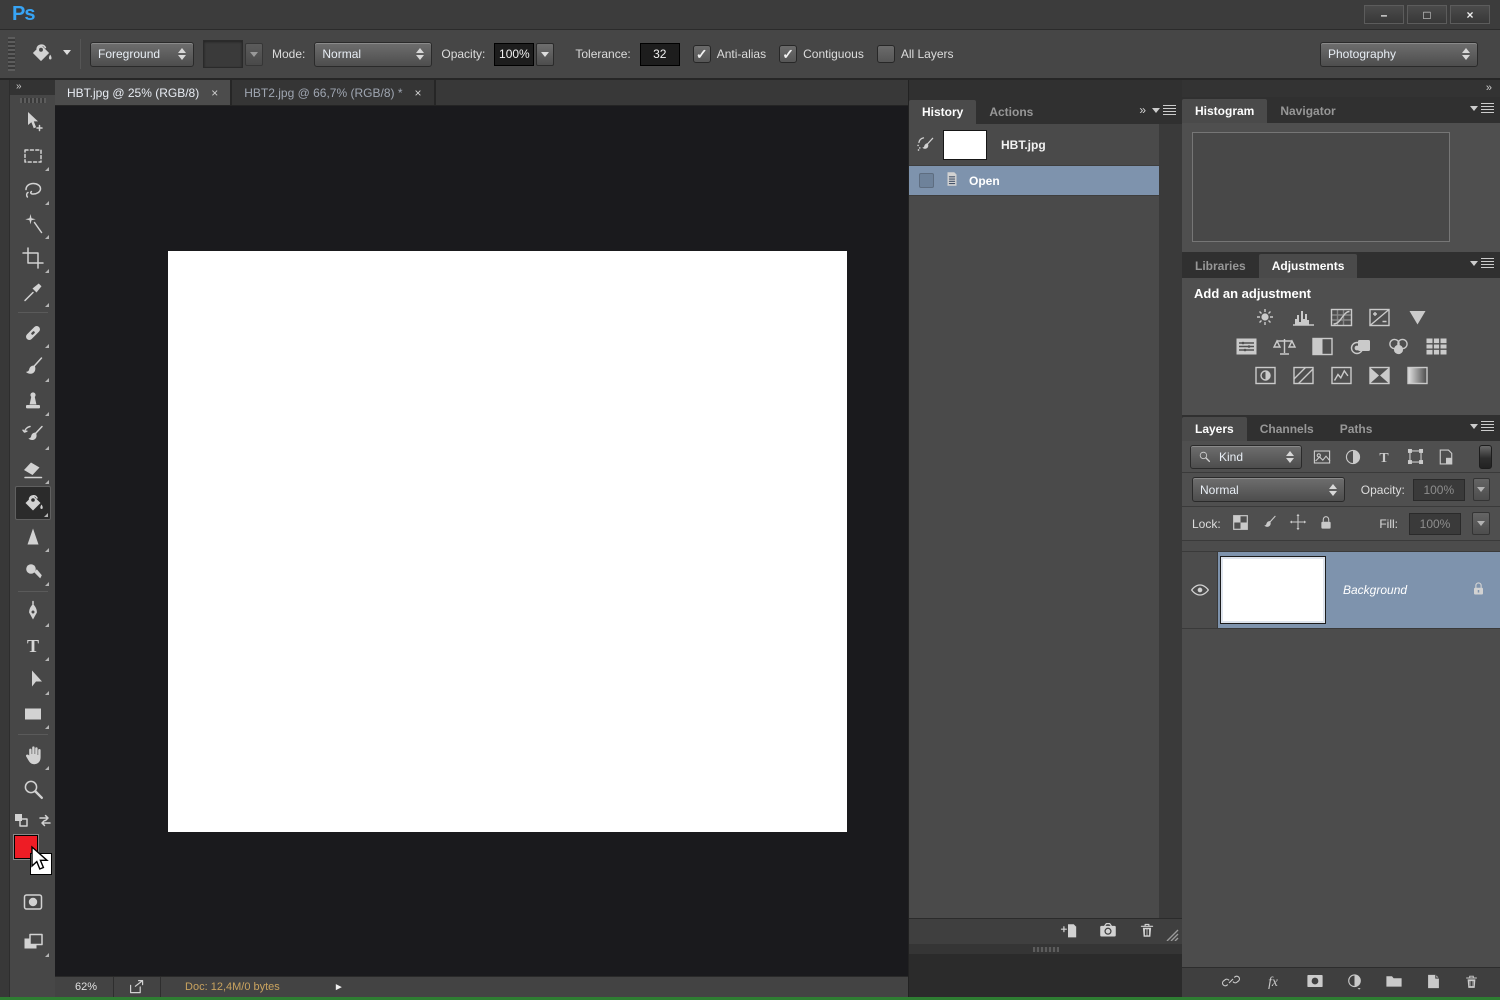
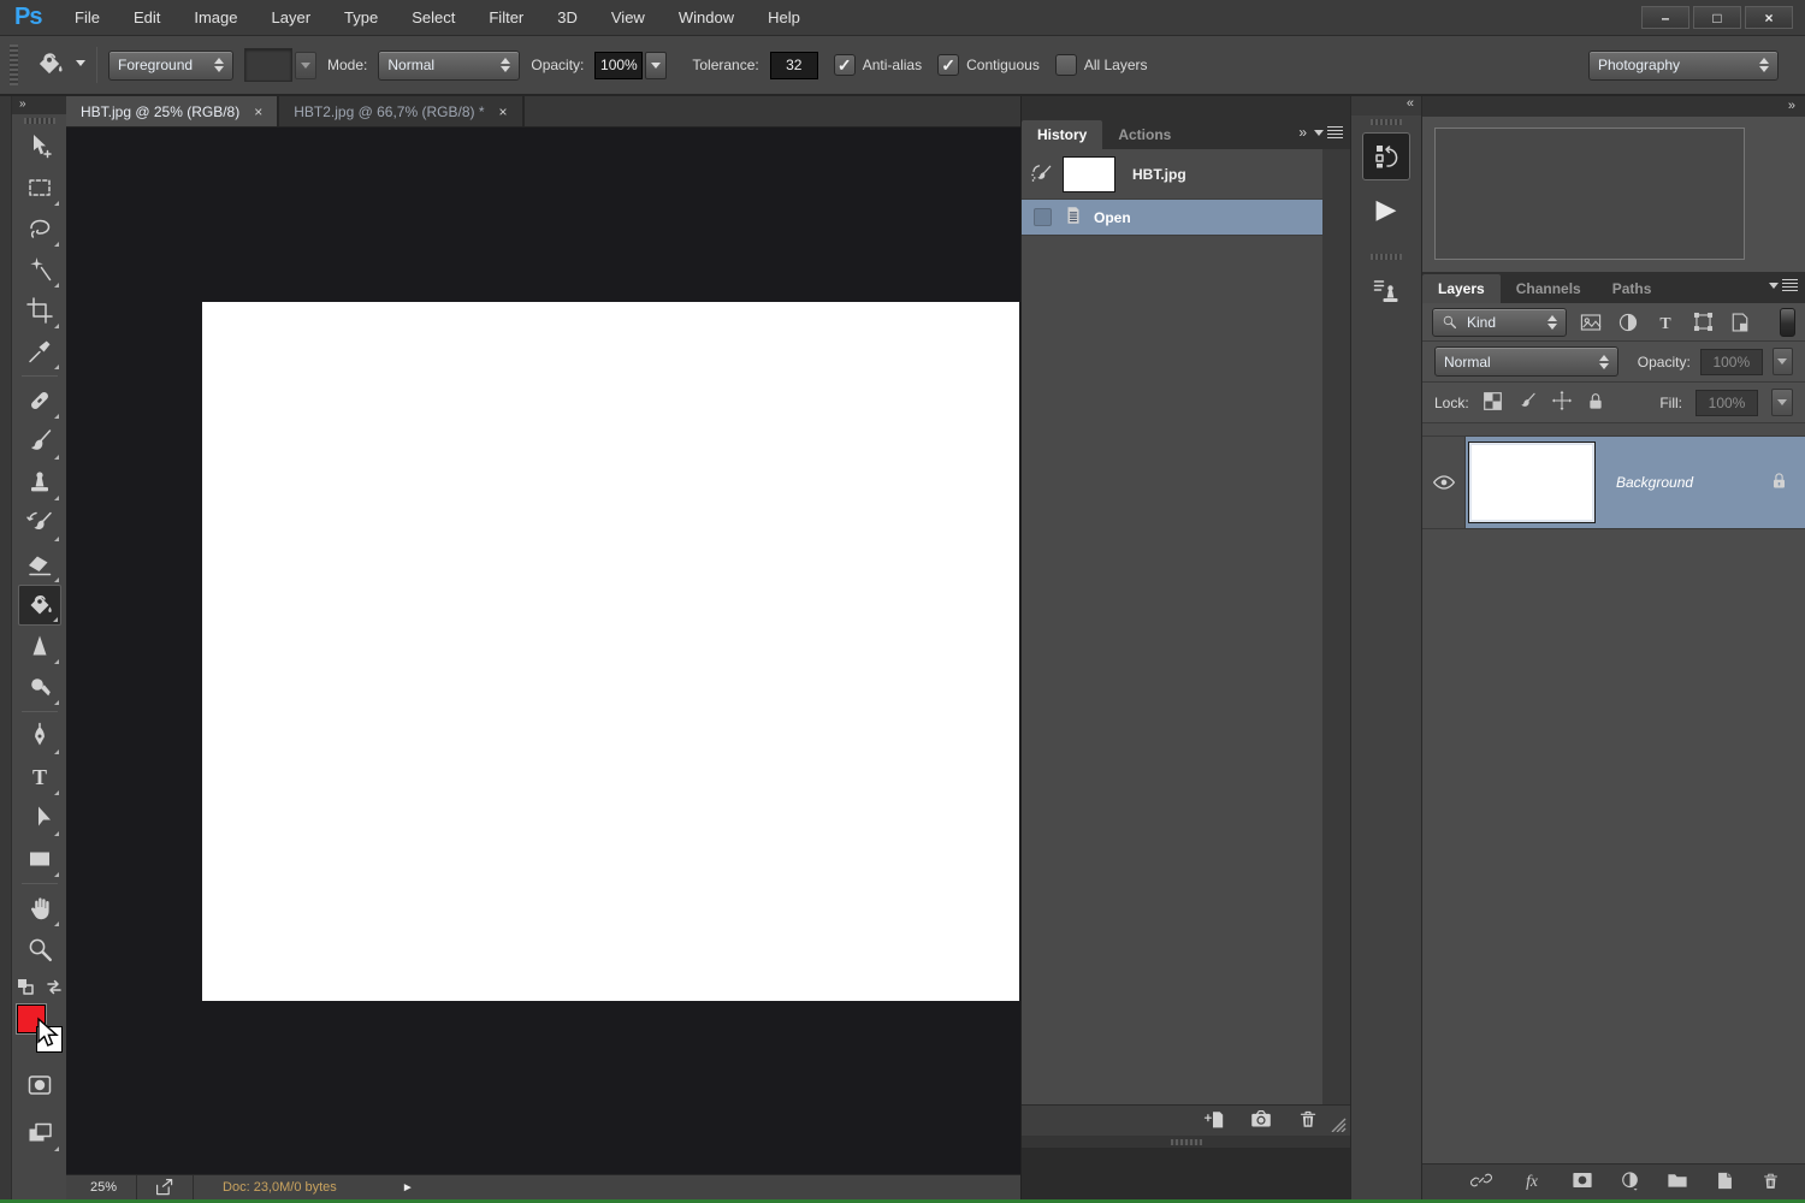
  Ps
+ File
+ Edit
+ Image
+ Layer
+ Type
+ Select
+ Filter
+ 3D
+ View
+ Window
+ Help
  –
  □
  ×
  Foreground
  Mode:
  Normal
  Opacity:
  100%
  Tolerance:
  32
  ✓
  Anti-alias
  ✓
  Contiguous
  All Layers
  Photography
  »
  T
  HBT.jpg @ 25% (RGB/8)
  ×
  HBT2.jpg @ 66,7% (RGB/8) *
  ×
- 62%
+ 25%
- Doc: 12,4M/0 bytes
+ Doc: 23,0M/0 bytes
  ►
  History
  Actions
  »
  HBT.jpg
  Open
+ «
+ ▶
  »
- Histogram
- Navigator
- Libraries
- Adjustments
- Add an adjustment
  Layers
  Channels
  Paths
  Kind
  T
  Normal
  Opacity:
  100%
  Lock:
  Fill:
  100%
  Background
  fx
